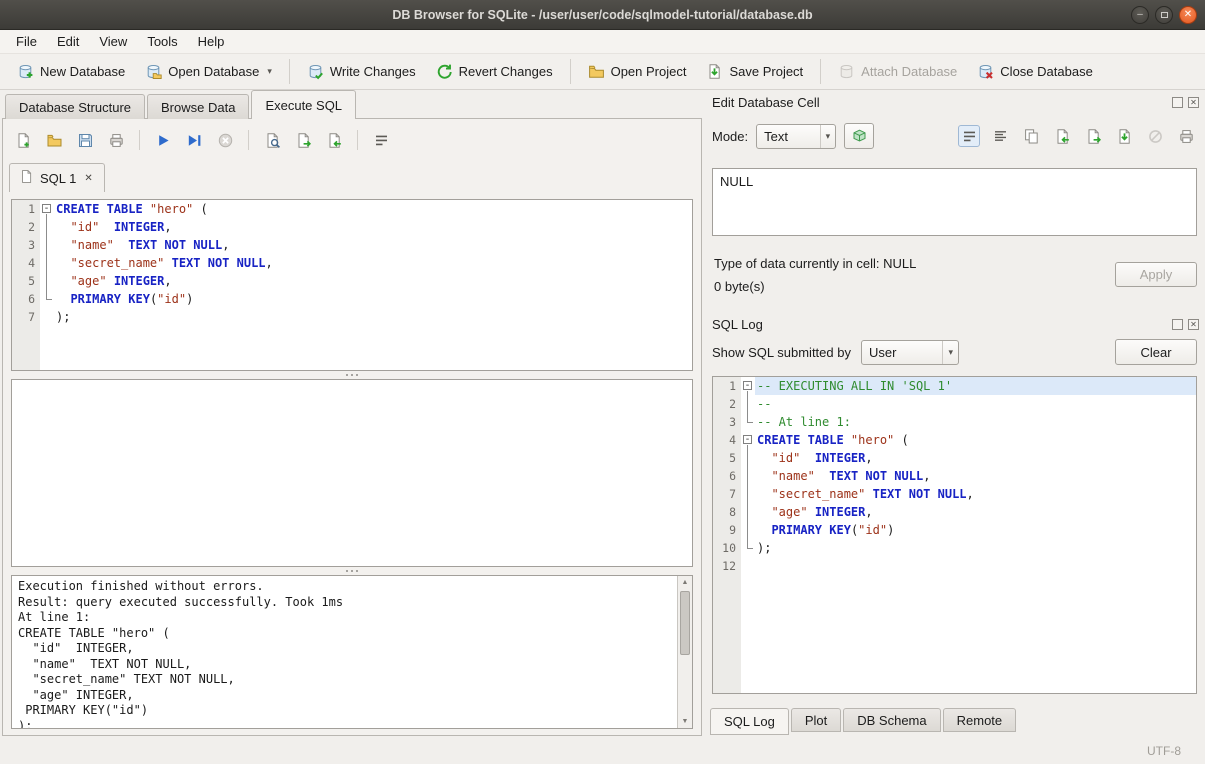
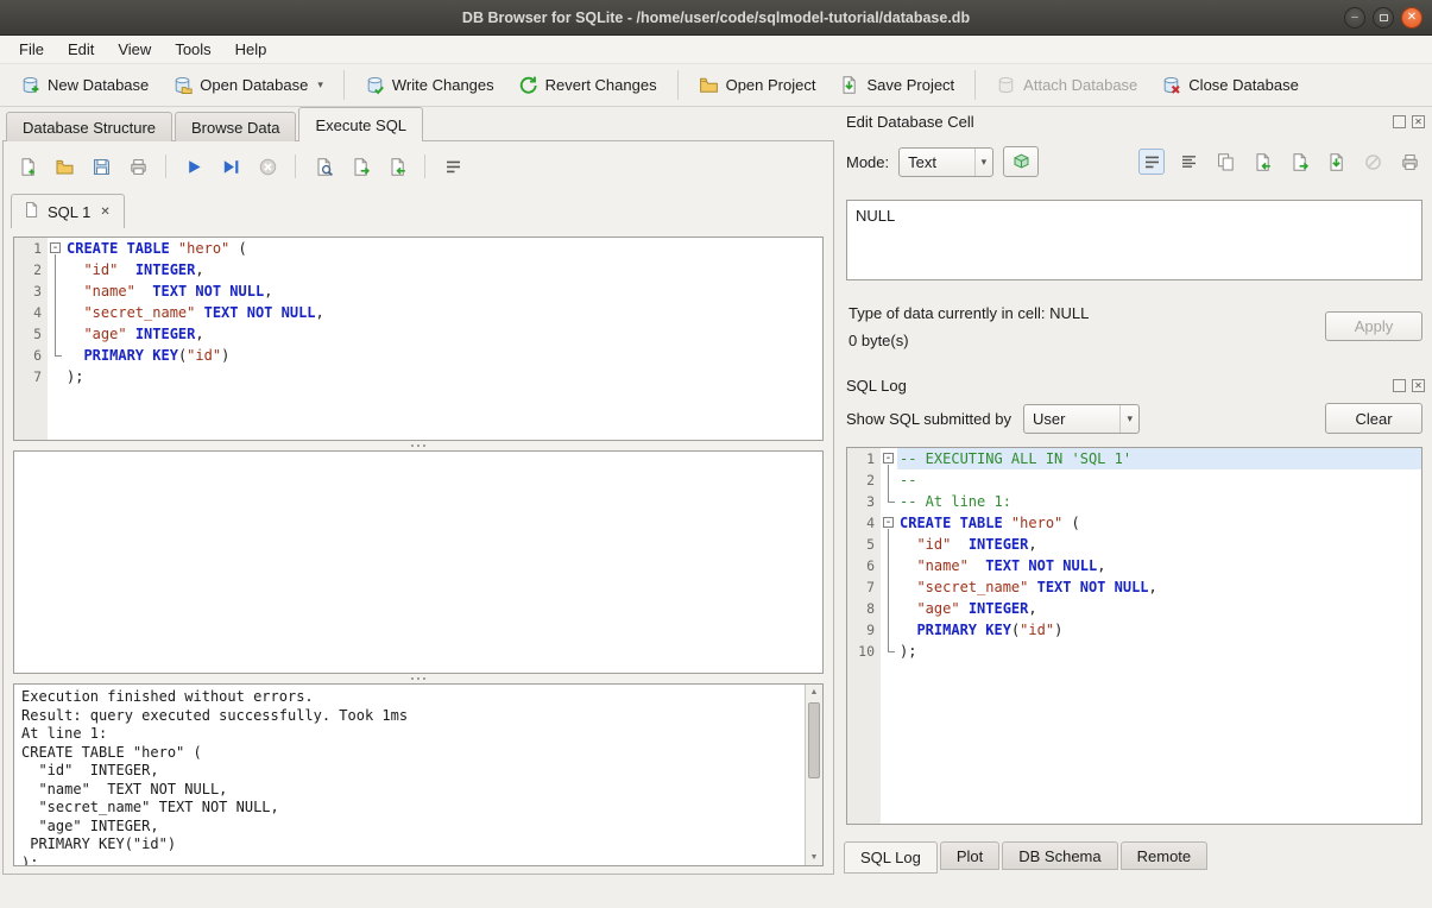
- DB Browser for SQLite - /user/user/code/sqlmodel-tutorial/database.db
+ DB Browser for SQLite - /home/user/code/sqlmodel-tutorial/database.db
  –
  ✕
  File
  Edit
  View
  Tools
  Help
  New Database
  Open Database
  ▾
  Write Changes
  Revert Changes
  Open Project
  Save Project
  Attach Database
  Close Database
  Database Structure
  Browse Data
  Execute SQL
  SQL 1
  ✕
  1
  -
  CREATE TABLE "hero" (
  2
  "id" INTEGER,
  3
  "name" TEXT NOT NULL,
  4
  "secret_name" TEXT NOT NULL,
  5
  "age" INTEGER,
  6
  PRIMARY KEY("id")
  7
  );
  Execution finished without errors.
  Result: query executed successfully. Took 1ms
  At line 1:
  CREATE TABLE "hero" (
  "id" INTEGER,
  "name" TEXT NOT NULL,
  "secret_name" TEXT NOT NULL,
  "age" INTEGER,
  PRIMARY KEY("id")
  );
  Edit Database Cell
  ✕
  Mode:
  Text
  ▾
  NULL
  Type of data currently in cell: NULL
  0 byte(s)
  Apply
  SQL Log
  ✕
  Show SQL submitted by
  User
  ▾
  Clear
  1
  -
  -- EXECUTING ALL IN 'SQL 1'
  2
  --
  3
  -- At line 1:
  4
  -
  CREATE TABLE "hero" (
  5
  "id" INTEGER,
  6
  "name" TEXT NOT NULL,
  7
  "secret_name" TEXT NOT NULL,
  8
  "age" INTEGER,
  9
  PRIMARY KEY("id")
  10
  );
- 12
  SQL Log
  Plot
  DB Schema
  Remote
- UTF-8
